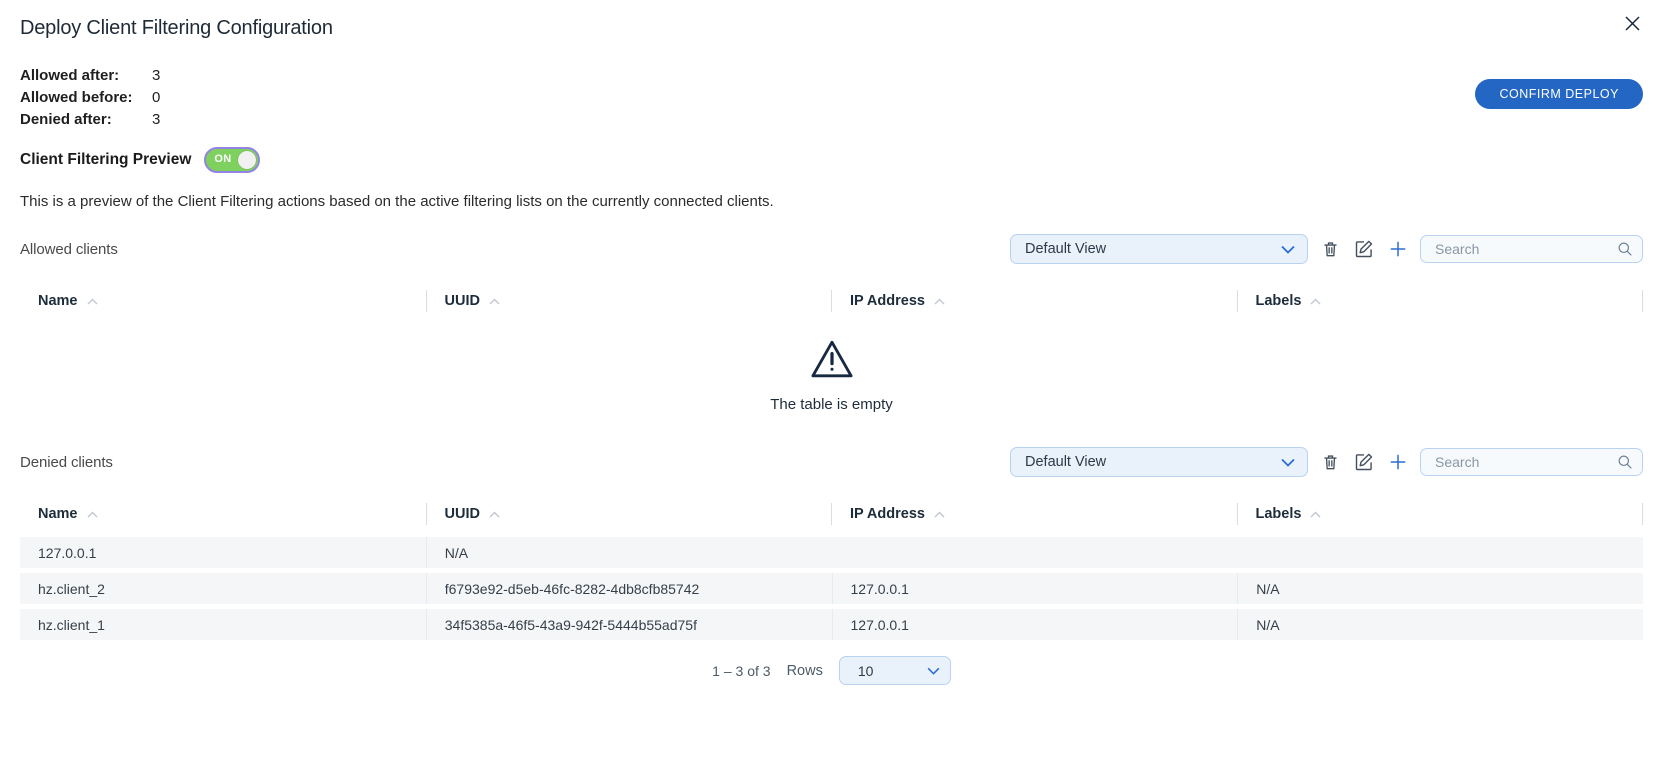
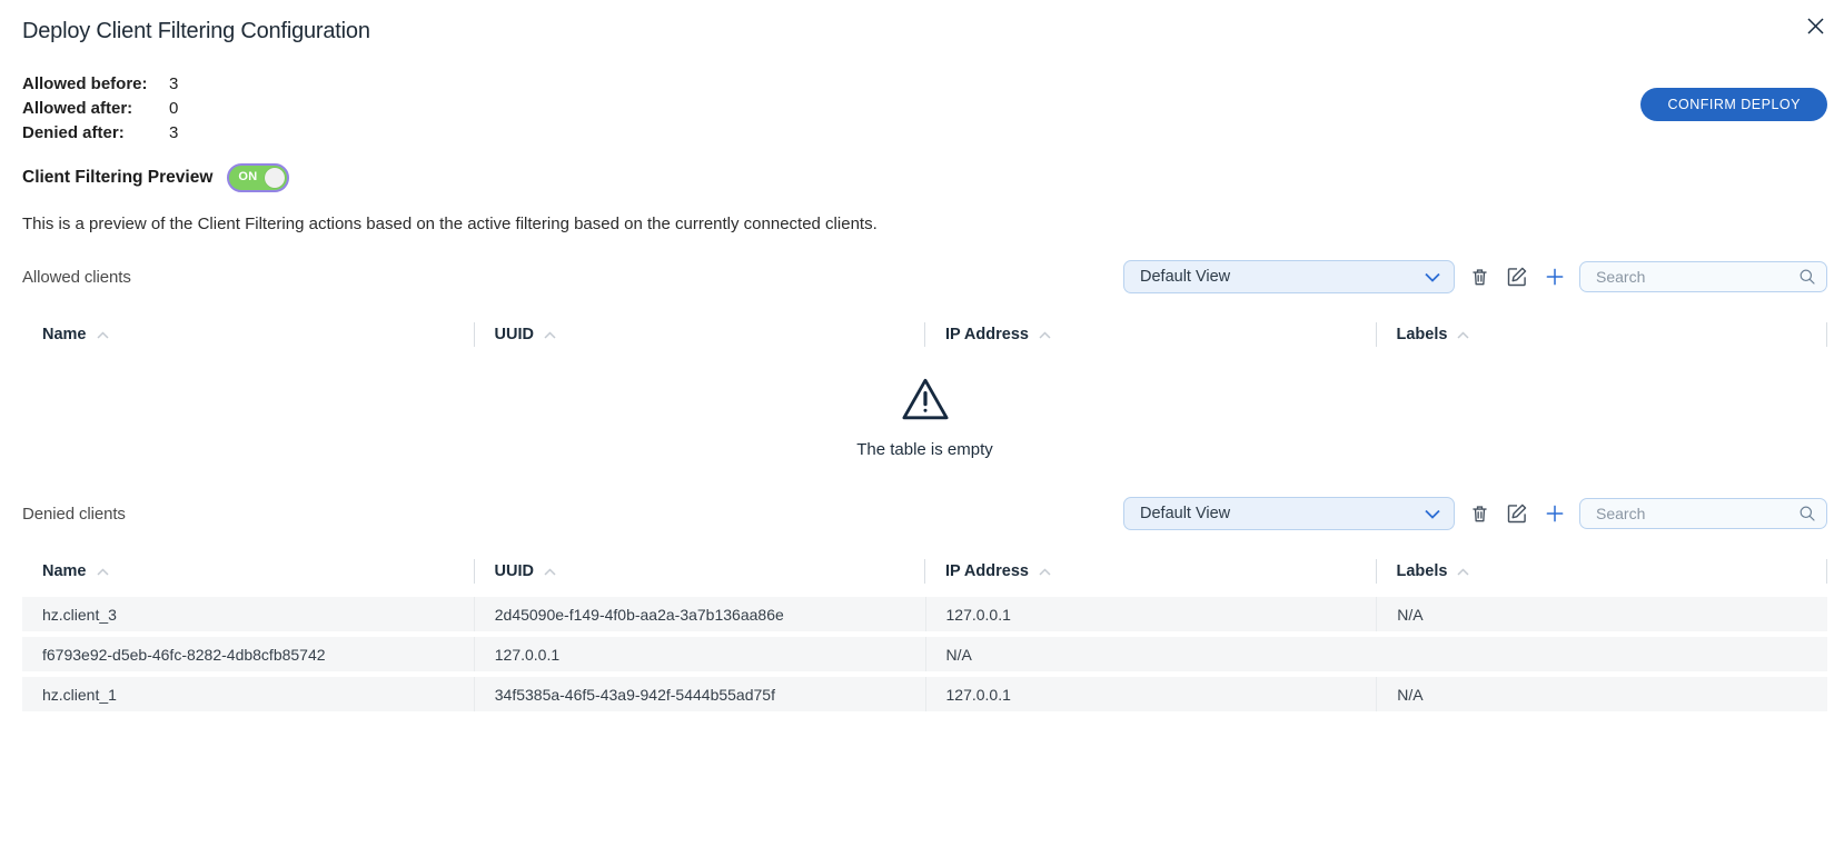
  Deploy Client Filtering Configuration
- Allowed after:
+ Allowed before:
  3
- Allowed before:
+ Allowed after:
  0
  Denied after:
  3
  CONFIRM DEPLOY
  Client Filtering Preview
  ON
- This is a preview of the Client Filtering actions based on the active filtering lists on the currently connected clients.
+ This is a preview of the Client Filtering actions based on the active filtering based on the currently connected clients.
  Allowed clients
  Default View
  Search
  Name
  UUID
  IP Address
  Labels
  The table is empty
  Denied clients
  Default View
  Search
  Name
  UUID
  IP Address
  Labels
+ hz.client_3
+ 2d45090e-f149-4f0b-aa2a-3a7b136aa86e
  127.0.0.1
  N/A
- hz.client_2
  f6793e92-d5eb-46fc-8282-4db8cfb85742
  127.0.0.1
  N/A
  hz.client_1
  34f5385a-46f5-43a9-942f-5444b55ad75f
  127.0.0.1
  N/A
- 1 – 3 of 3
- Rows
- 10
